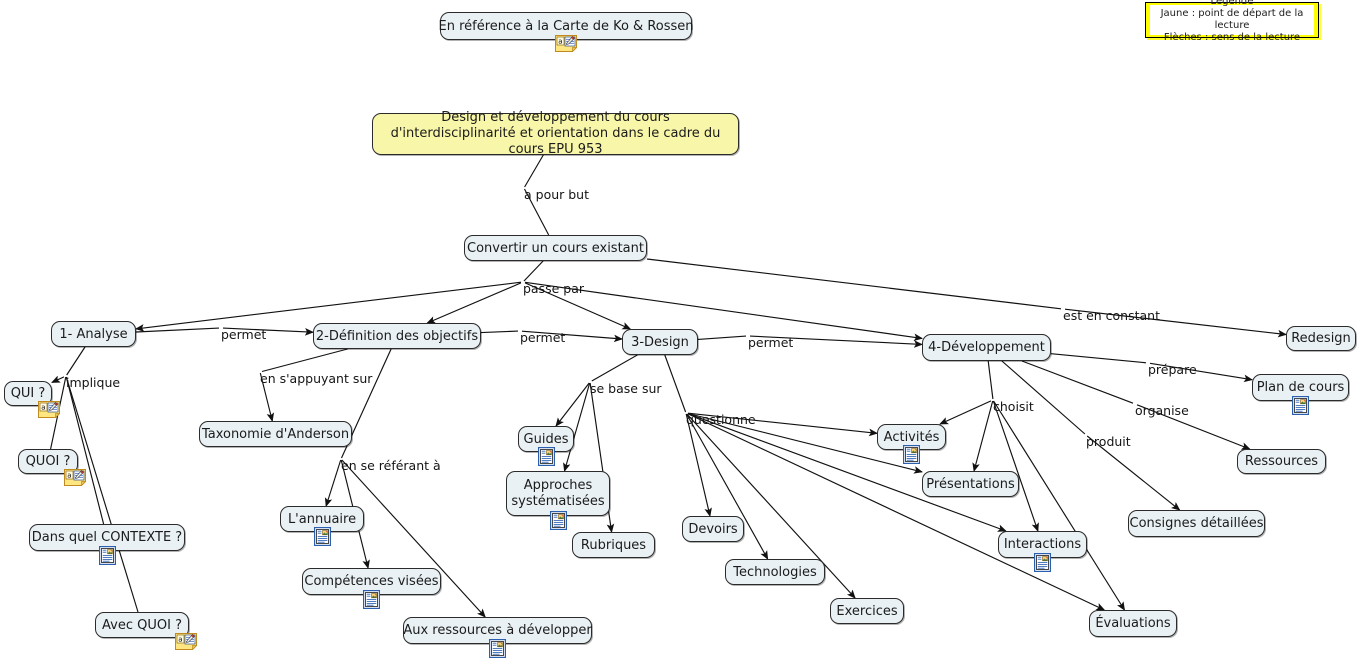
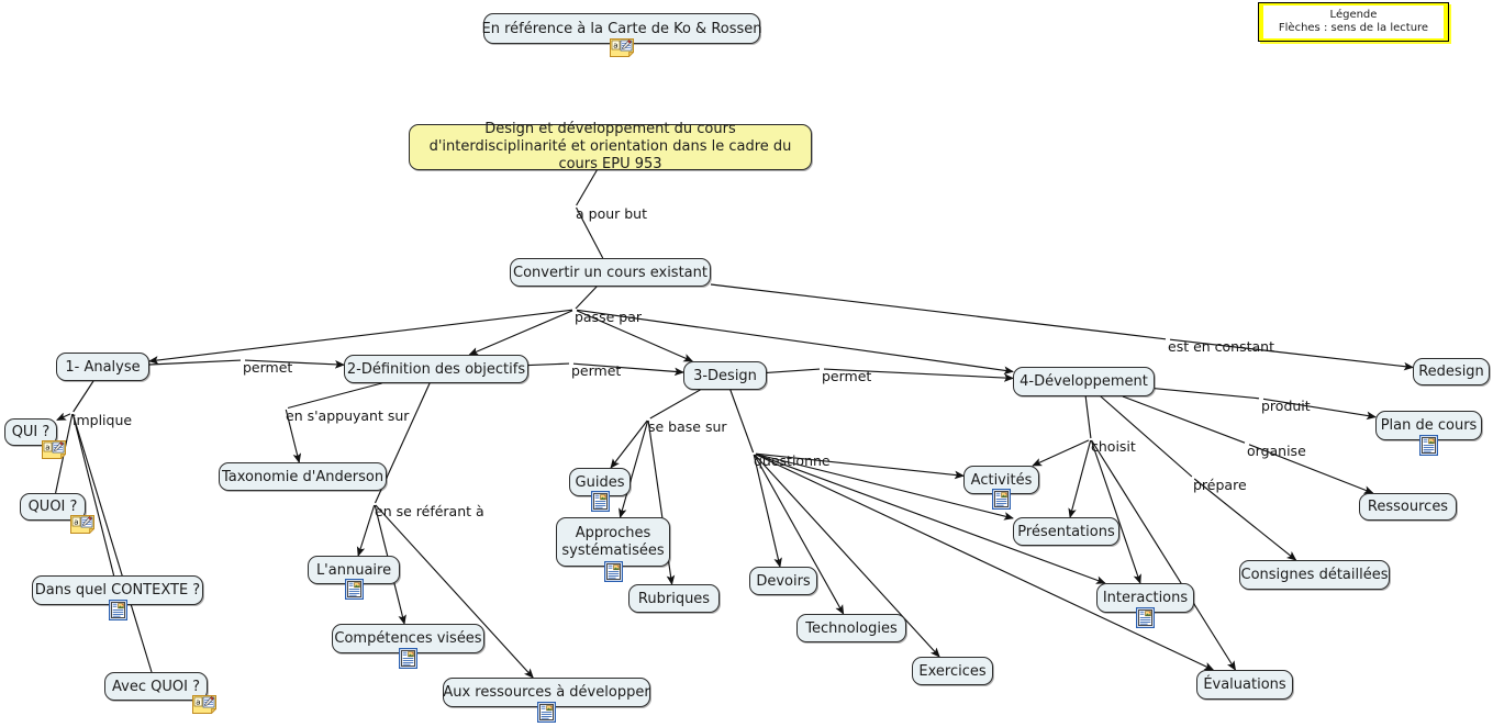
  En référence à la Carte de Ko & Rossen
  a
  Design et développement du cours d'interdisciplinarité et orientation dans le cadre du cours EPU 953
  Convertir un cours existant
  1- Analyse
  2-Définition des objectifs
  3-Design
  4-Développement
  Redesign
  Plan de cours
  Ressources
  QUI ?
  a
  QUOI ?
  a
  Dans quel CONTEXTE ?
  Avec QUOI ?
  a
  Taxonomie d'Anderson
  L'annuaire
  Compétences visées
  Aux ressources à développer
  Guides
  Approches systématisées
  Rubriques
  Devoirs
  Technologies
  Exercices
  Activités
  Présentations
  Interactions
  Évaluations
  Consignes détaillées
  a pour but
  passe par
  permet
  permet
  permet
  est en constant
- prépare
+ produit
  organise
- produit
+ prépare
  choisit
  questionne
  se base sur
  implique
  en s'appuyant sur
  en se référant à
  Légende
- Jaune : point de départ de la lecture
  Flèches : sens de la lecture
